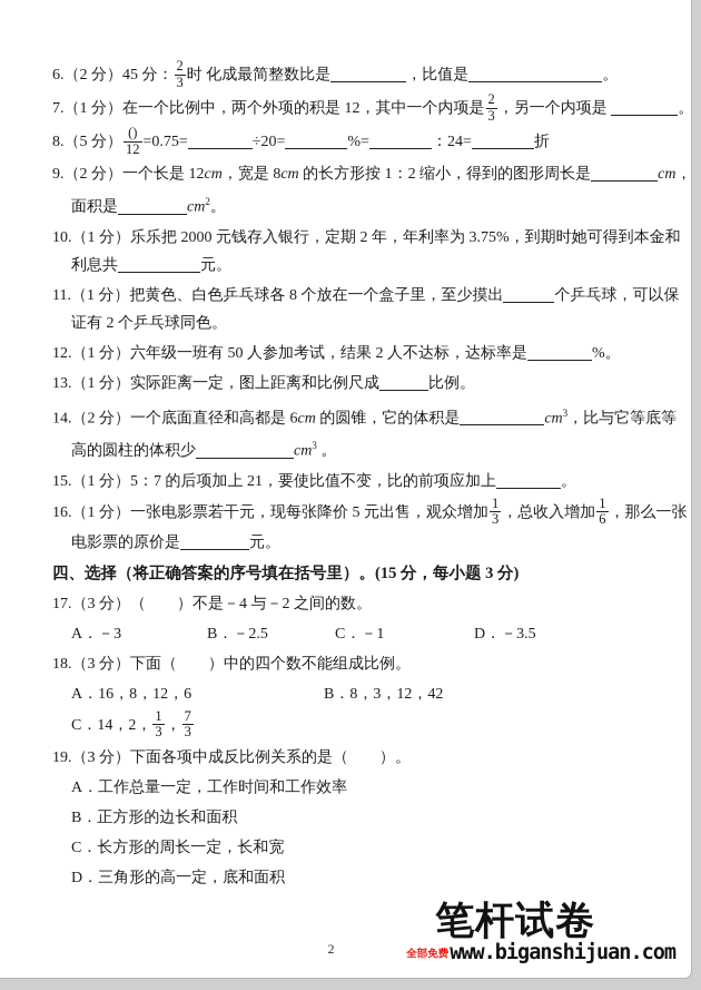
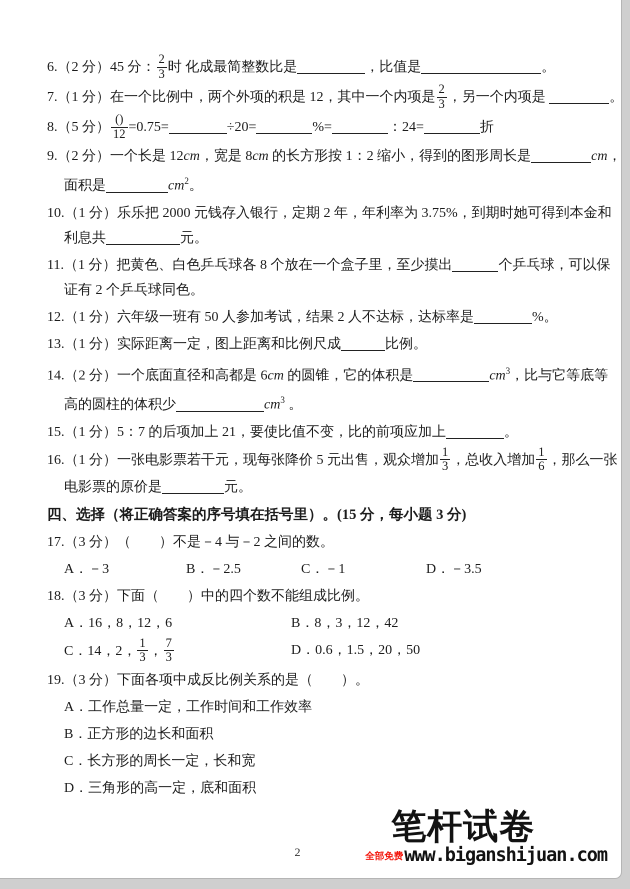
  6.（2 分）45 分：
  2
  3
  时 化成最简整数比是 ，比值是 。
  7.（1 分）在一个比例中，两个外项的积是 12，其中一个内项是
  2
  3
  ，另一个内项是 。
  8.（5 分）
  ()
  12
  =0.75= ÷20= %= ：24= 折
  9.（2 分）一个长是 12cm，宽是 8cm 的长方形按 1：2 缩小，得到的图形周长是 cm，
  面积是 cm2。
  10.（1 分）乐乐把 2000 元钱存入银行，定期 2 年，年利率为 3.75%，到期时她可得到本金和
  利息共 元。
  11.（1 分）把黄色、白色乒乓球各 8 个放在一个盒子里，至少摸出 个乒乓球，可以保
  证有 2 个乒乓球同色。
  12.（1 分）六年级一班有 50 人参加考试，结果 2 人不达标，达标率是 %。
  13.（1 分）实际距离一定，图上距离和比例尺成 比例。
  14.（2 分）一个底面直径和高都是 6cm 的圆锥，它的体积是 cm3，比与它等底等
  高的圆柱的体积少 cm3 。
  15.（1 分）5：7 的后项加上 21，要使比值不变，比的前项应加上 。
  16.（1 分）一张电影票若干元，现每张降价 5 元出售，观众增加
  1
  3
  ，总收入增加
  1
  6
  ，那么一张
  电影票的原价是 元。
  四、选择（将正确答案的序号填在括号里）。(15 分，每小题 3 分)
  17.（3 分）（ ）不是－4 与－2 之间的数。
  A．－3
  B．－2.5
  C．－1
  D．－3.5
  18.（3 分）下面（ ）中的四个数不能组成比例。
  A．16，8，12，6
  B．8，3，12，42
  C．14，2，
  1
  3
  ，
  7
  3
+ D．0.6，1.5，20，50
  19.（3 分）下面各项中成反比例关系的是（ ）。
  A．工作总量一定，工作时间和工作效率
  B．正方形的边长和面积
  C．长方形的周长一定，长和宽
  D．三角形的高一定，底和面积
  2
  笔杆试卷
  全部免费
  www.biganshijuan.com
